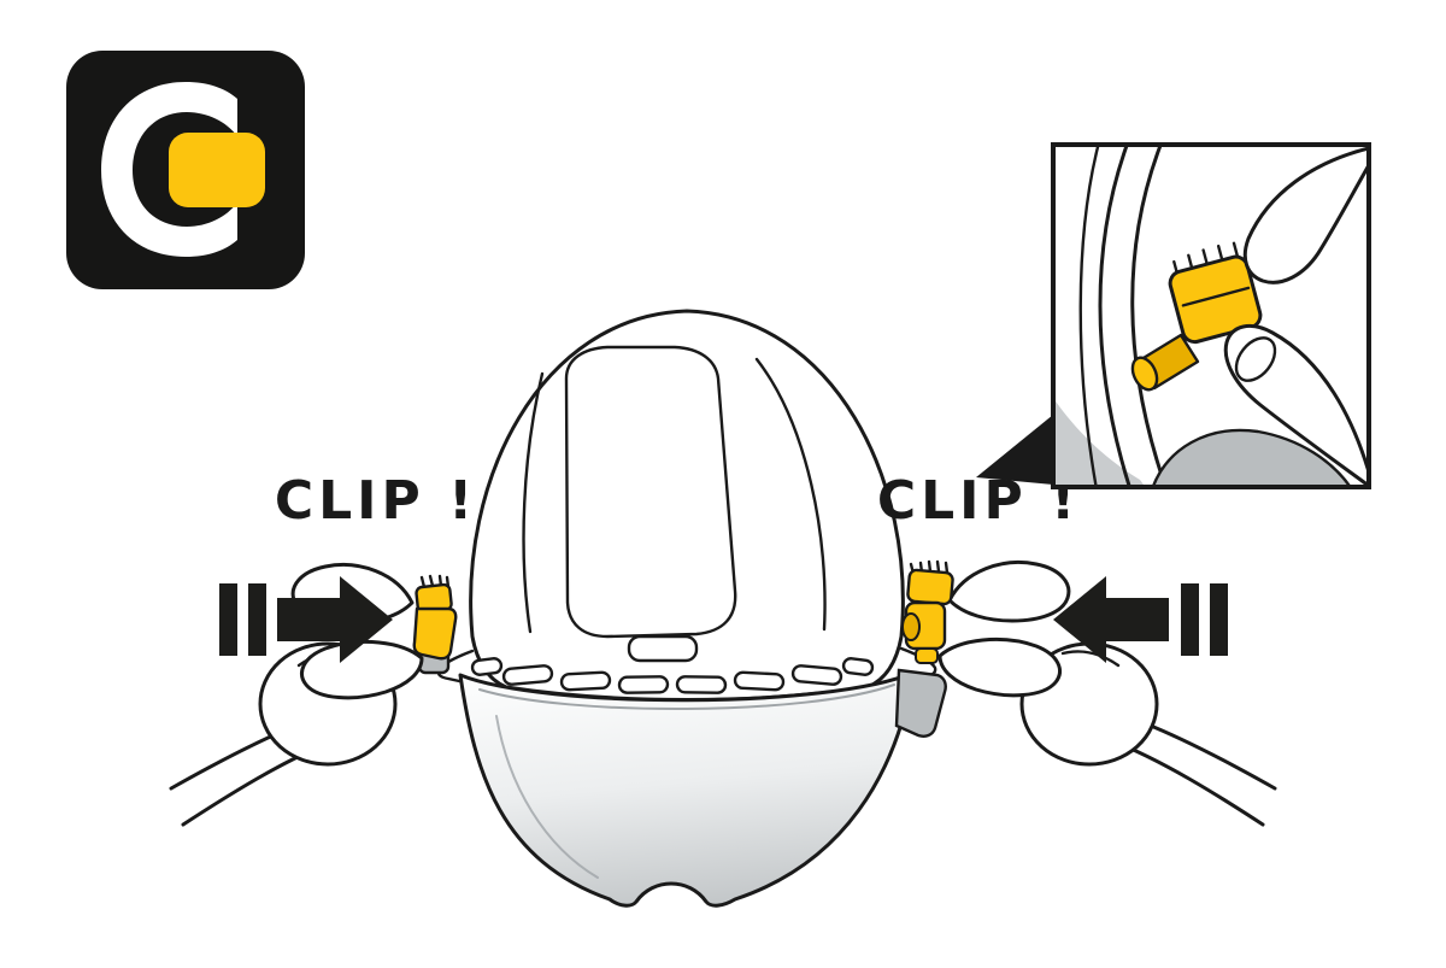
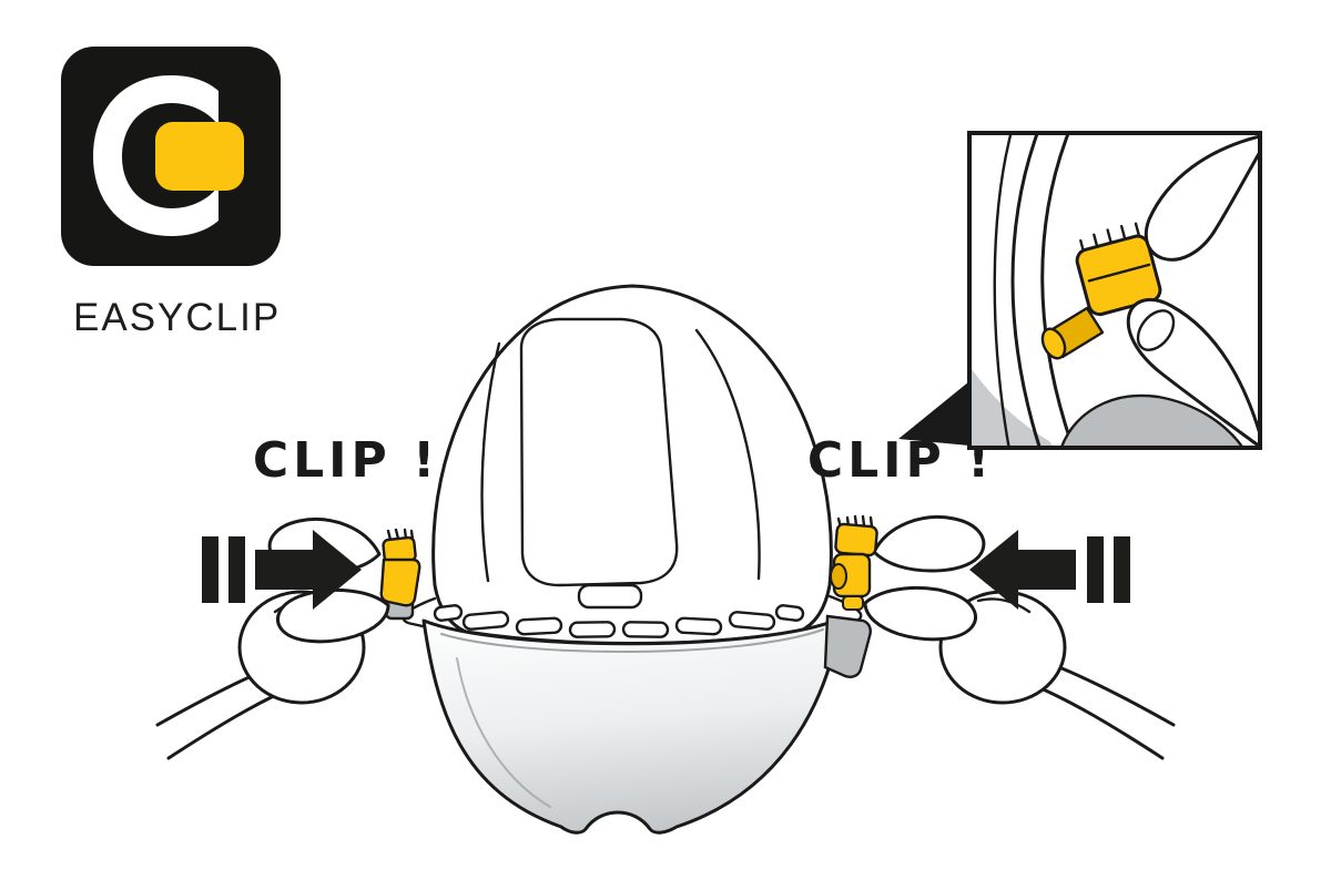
+ EASYCLIP
  CLIP !
  CLIP !
